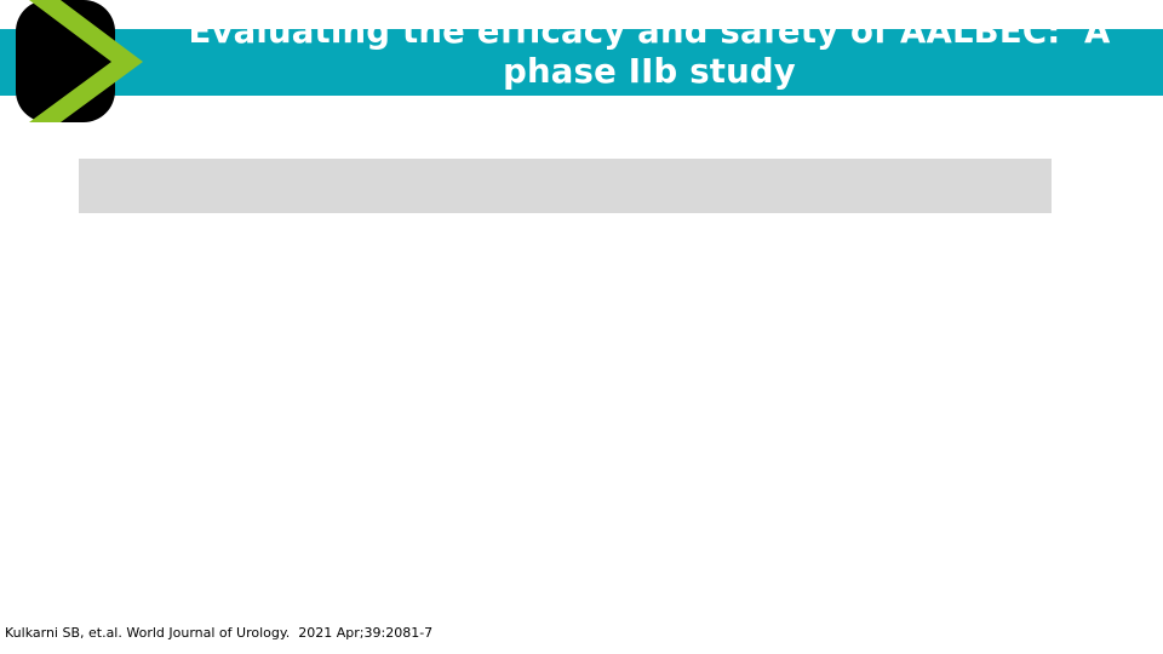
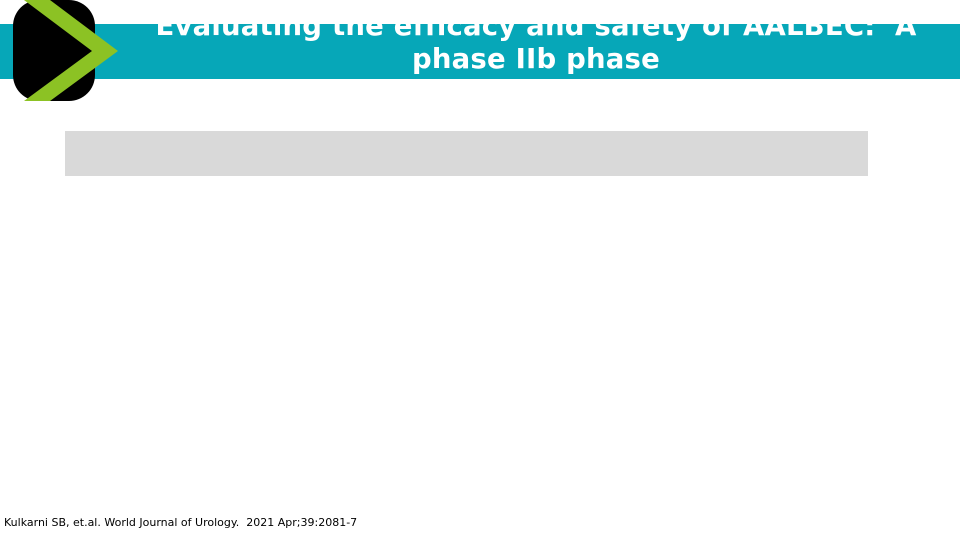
- Evaluating the efficacy and safety of AALBEC: A phase IIb study
+ Evaluating the efficacy and safety of AALBEC: A phase IIb phase
  Kulkarni SB, et.al. World Journal of Urology. 2021 Apr;39:2081-7
